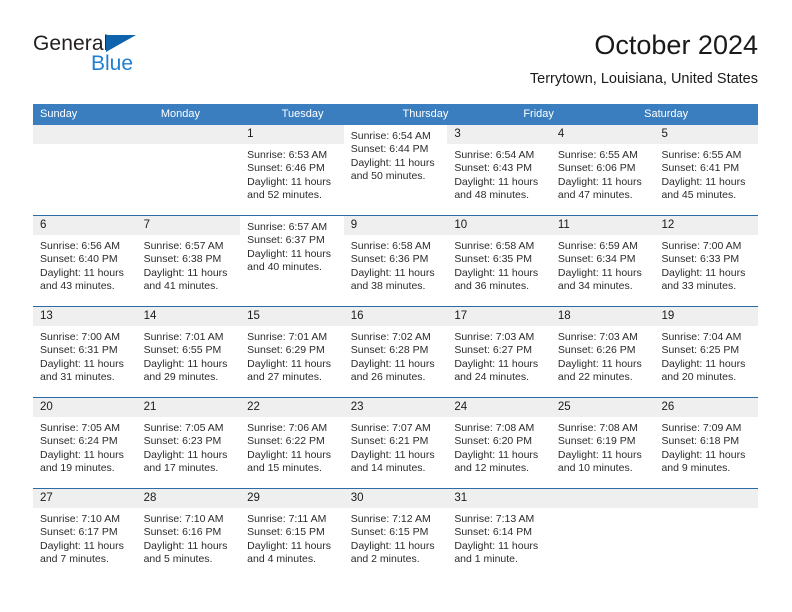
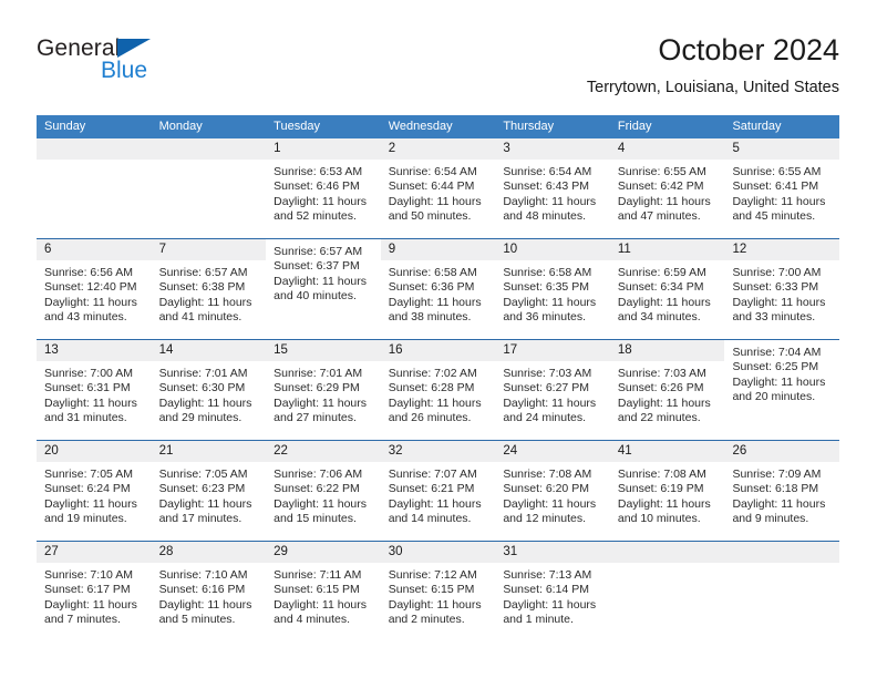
  General
  Blue
  October 2024
  Terrytown, Louisiana, United States
  Sunday
  Monday
  Tuesday
+ Wednesday
  Thursday
  Friday
  Saturday
  1
  Sunrise: 6:53 AM
  Sunset: 6:46 PM
  Daylight: 11 hours
  and 52 minutes.
+ 2
  Sunrise: 6:54 AM
  Sunset: 6:44 PM
  Daylight: 11 hours
  and 50 minutes.
  3
  Sunrise: 6:54 AM
  Sunset: 6:43 PM
  Daylight: 11 hours
  and 48 minutes.
  4
  Sunrise: 6:55 AM
- Sunset: 6:06 PM
+ Sunset: 6:42 PM
  Daylight: 11 hours
  and 47 minutes.
  5
  Sunrise: 6:55 AM
  Sunset: 6:41 PM
  Daylight: 11 hours
  and 45 minutes.
  6
  Sunrise: 6:56 AM
- Sunset: 6:40 PM
+ Sunset: 12:40 PM
  Daylight: 11 hours
  and 43 minutes.
  7
  Sunrise: 6:57 AM
  Sunset: 6:38 PM
  Daylight: 11 hours
  and 41 minutes.
  Sunrise: 6:57 AM
  Sunset: 6:37 PM
  Daylight: 11 hours
  and 40 minutes.
  9
  Sunrise: 6:58 AM
  Sunset: 6:36 PM
  Daylight: 11 hours
  and 38 minutes.
  10
  Sunrise: 6:58 AM
  Sunset: 6:35 PM
  Daylight: 11 hours
  and 36 minutes.
  11
  Sunrise: 6:59 AM
  Sunset: 6:34 PM
  Daylight: 11 hours
  and 34 minutes.
  12
  Sunrise: 7:00 AM
  Sunset: 6:33 PM
  Daylight: 11 hours
  and 33 minutes.
  13
  Sunrise: 7:00 AM
  Sunset: 6:31 PM
  Daylight: 11 hours
  and 31 minutes.
  14
  Sunrise: 7:01 AM
- Sunset: 6:55 PM
+ Sunset: 6:30 PM
  Daylight: 11 hours
  and 29 minutes.
  15
  Sunrise: 7:01 AM
  Sunset: 6:29 PM
  Daylight: 11 hours
  and 27 minutes.
  16
  Sunrise: 7:02 AM
  Sunset: 6:28 PM
  Daylight: 11 hours
  and 26 minutes.
  17
  Sunrise: 7:03 AM
  Sunset: 6:27 PM
  Daylight: 11 hours
  and 24 minutes.
  18
  Sunrise: 7:03 AM
  Sunset: 6:26 PM
  Daylight: 11 hours
  and 22 minutes.
- 19
  Sunrise: 7:04 AM
  Sunset: 6:25 PM
  Daylight: 11 hours
  and 20 minutes.
  20
  Sunrise: 7:05 AM
  Sunset: 6:24 PM
  Daylight: 11 hours
  and 19 minutes.
  21
  Sunrise: 7:05 AM
  Sunset: 6:23 PM
  Daylight: 11 hours
  and 17 minutes.
  22
  Sunrise: 7:06 AM
  Sunset: 6:22 PM
  Daylight: 11 hours
  and 15 minutes.
- 23
+ 32
  Sunrise: 7:07 AM
  Sunset: 6:21 PM
  Daylight: 11 hours
  and 14 minutes.
  24
  Sunrise: 7:08 AM
  Sunset: 6:20 PM
  Daylight: 11 hours
  and 12 minutes.
- 25
+ 41
  Sunrise: 7:08 AM
  Sunset: 6:19 PM
  Daylight: 11 hours
  and 10 minutes.
  26
  Sunrise: 7:09 AM
  Sunset: 6:18 PM
  Daylight: 11 hours
  and 9 minutes.
  27
  Sunrise: 7:10 AM
  Sunset: 6:17 PM
  Daylight: 11 hours
  and 7 minutes.
  28
  Sunrise: 7:10 AM
  Sunset: 6:16 PM
  Daylight: 11 hours
  and 5 minutes.
  29
  Sunrise: 7:11 AM
  Sunset: 6:15 PM
  Daylight: 11 hours
  and 4 minutes.
  30
  Sunrise: 7:12 AM
  Sunset: 6:15 PM
  Daylight: 11 hours
  and 2 minutes.
  31
  Sunrise: 7:13 AM
  Sunset: 6:14 PM
  Daylight: 11 hours
  and 1 minute.
